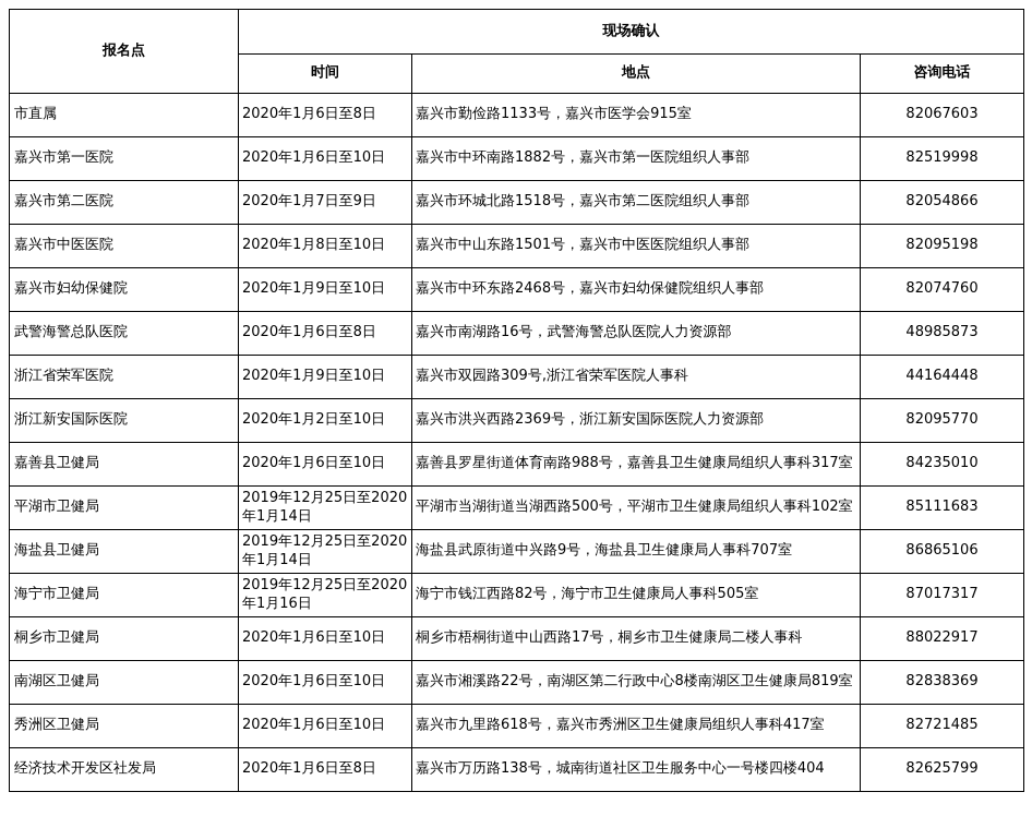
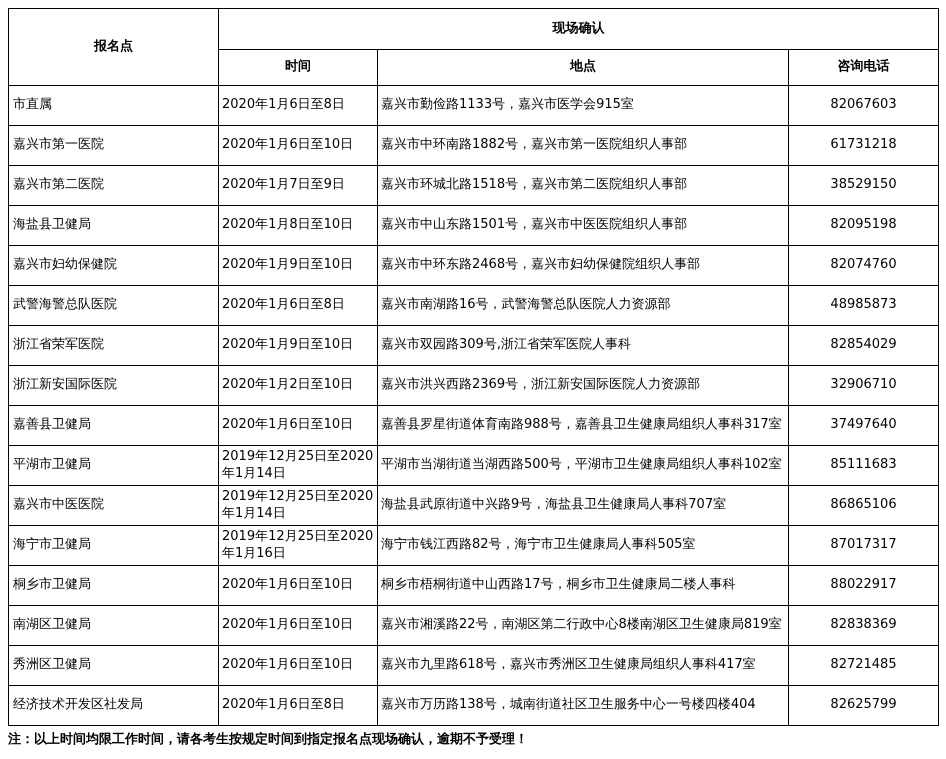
  报名点	现场确认
  时间	地点	咨询电话
  市直属	2020年1月6日至8日	嘉兴市勤俭路1133号，嘉兴市医学会915室	82067603
- 嘉兴市第一医院	2020年1月6日至10日	嘉兴市中环南路1882号，嘉兴市第一医院组织人事部	82519998
+ 嘉兴市第一医院	2020年1月6日至10日	嘉兴市中环南路1882号，嘉兴市第一医院组织人事部	61731218
- 嘉兴市第二医院	2020年1月7日至9日	嘉兴市环城北路1518号，嘉兴市第二医院组织人事部	82054866
+ 嘉兴市第二医院	2020年1月7日至9日	嘉兴市环城北路1518号，嘉兴市第二医院组织人事部	38529150
- 嘉兴市中医医院	2020年1月8日至10日	嘉兴市中山东路1501号，嘉兴市中医医院组织人事部	82095198
+ 海盐县卫健局	2020年1月8日至10日	嘉兴市中山东路1501号，嘉兴市中医医院组织人事部	82095198
  嘉兴市妇幼保健院	2020年1月9日至10日	嘉兴市中环东路2468号，嘉兴市妇幼保健院组织人事部	82074760
  武警海警总队医院	2020年1月6日至8日	嘉兴市南湖路16号，武警海警总队医院人力资源部	48985873
- 浙江省荣军医院	2020年1月9日至10日	嘉兴市双园路309号,浙江省荣军医院人事科	44164448
+ 浙江省荣军医院	2020年1月9日至10日	嘉兴市双园路309号,浙江省荣军医院人事科	82854029
- 浙江新安国际医院	2020年1月2日至10日	嘉兴市洪兴西路2369号，浙江新安国际医院人力资源部	82095770
+ 浙江新安国际医院	2020年1月2日至10日	嘉兴市洪兴西路2369号，浙江新安国际医院人力资源部	32906710
- 嘉善县卫健局	2020年1月6日至10日	嘉善县罗星街道体育南路988号，嘉善县卫生健康局组织人事科317室	84235010
+ 嘉善县卫健局	2020年1月6日至10日	嘉善县罗星街道体育南路988号，嘉善县卫生健康局组织人事科317室	37497640
  平湖市卫健局	2019年12月25日至2020年1月14日	平湖市当湖街道当湖西路500号，平湖市卫生健康局组织人事科102室	85111683
- 海盐县卫健局	2019年12月25日至2020年1月14日	海盐县武原街道中兴路9号，海盐县卫生健康局人事科707室	86865106
+ 嘉兴市中医医院	2019年12月25日至2020年1月14日	海盐县武原街道中兴路9号，海盐县卫生健康局人事科707室	86865106
  海宁市卫健局	2019年12月25日至2020年1月16日	海宁市钱江西路82号，海宁市卫生健康局人事科505室	87017317
  桐乡市卫健局	2020年1月6日至10日	桐乡市梧桐街道中山西路17号，桐乡市卫生健康局二楼人事科	88022917
  南湖区卫健局	2020年1月6日至10日	嘉兴市湘溪路22号，南湖区第二行政中心8楼南湖区卫生健康局819室	82838369
  秀洲区卫健局	2020年1月6日至10日	嘉兴市九里路618号，嘉兴市秀洲区卫生健康局组织人事科417室	82721485
  经济技术开发区社发局	2020年1月6日至8日	嘉兴市万历路138号，城南街道社区卫生服务中心一号楼四楼404	82625799
+ 注：以上时间均限工作时间，请各考生按规定时间到指定报名点现场确认，逾期不予受理！
